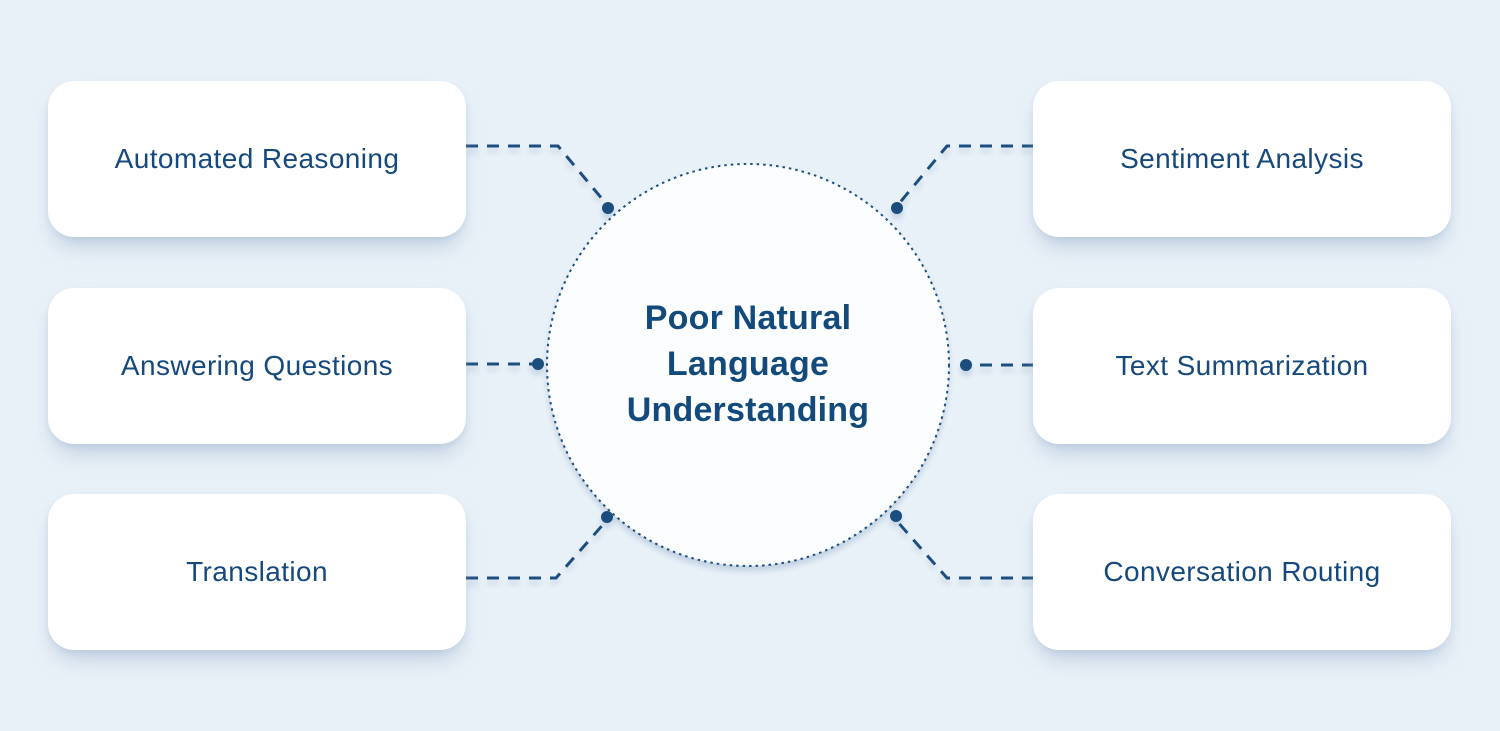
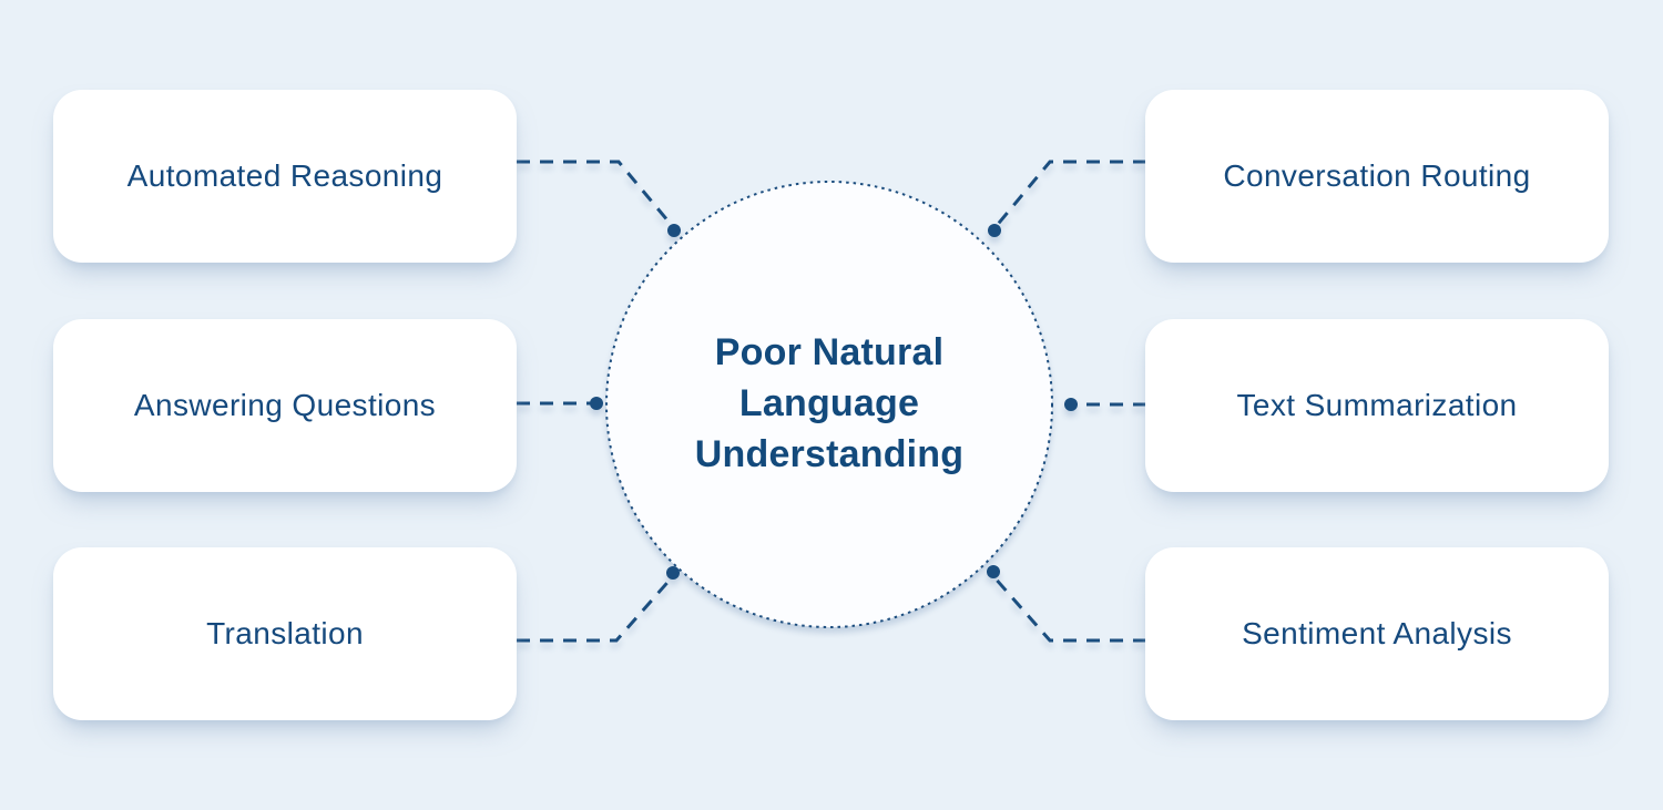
  Automated Reasoning
  Answering Questions
  Translation
- Sentiment Analysis
+ Conversation Routing
  Text Summarization
- Conversation Routing
+ Sentiment Analysis
  Poor Natural Language Understanding
